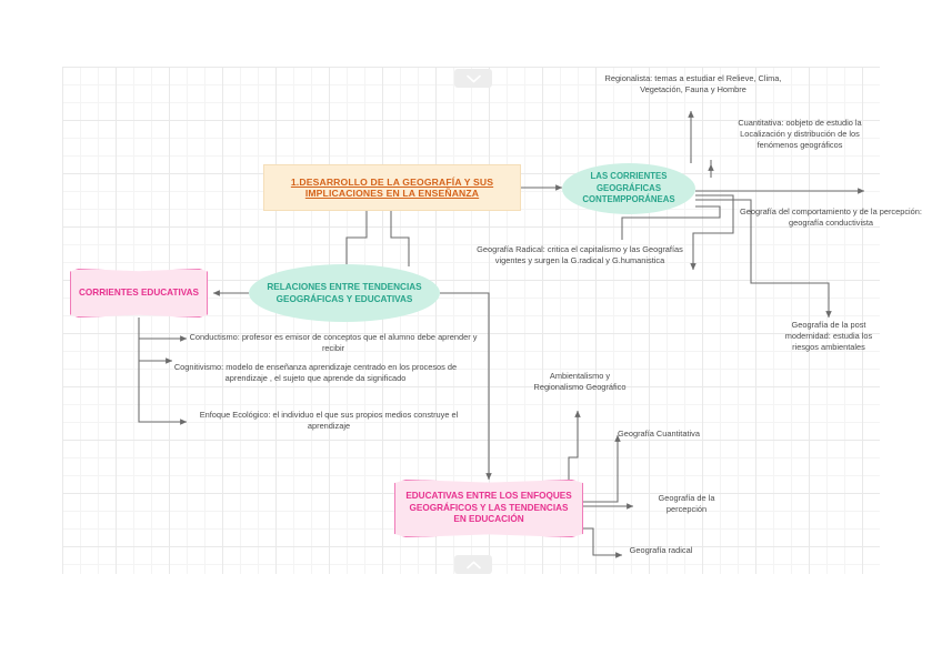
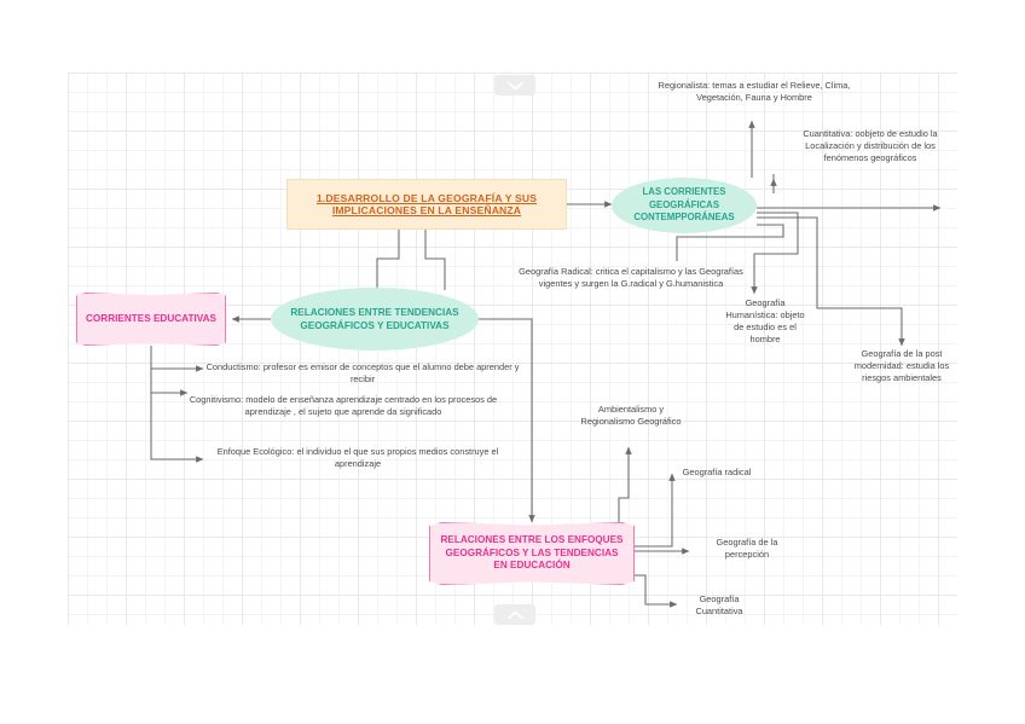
  1.DESARROLLO DE LA GEOGRAFÍA Y SUS IMPLICACIONES EN LA ENSEÑANZA
  LAS CORRIENTES GEOGRÁFICAS CONTEMPPORÁNEAS
- RELACIONES ENTRE TENDENCIAS GEOGRÁFICAS Y EDUCATIVAS
+ RELACIONES ENTRE TENDENCIAS GEOGRÁFICOS Y EDUCATIVAS
  CORRIENTES EDUCATIVAS
- EDUCATIVAS ENTRE LOS ENFOQUES GEOGRÁFICOS Y LAS TENDENCIAS EN EDUCACIÓN
+ RELACIONES ENTRE LOS ENFOQUES GEOGRÁFICOS Y LAS TENDENCIAS EN EDUCACIÓN
  Regionalista: temas a estudiar el Relieve, Clima, Vegetación, Fauna y Hombre
  Cuantitativa: oobjeto de estudio la Localización y distribución de los fenómenos geográficos
- Geografía del comportamiento y de la percepción: geografía conductivista
  Geografía Radical: critica el capitalismo y las Geografías vigentes y surgen la G.radical y G.humanistica
+ Geografía Humanística: objeto de estudio es el hombre
  Geografía de la post modernidad: estudia los riesgos ambientales
  Conductismo: profesor es emisor de conceptos que el alumno debe aprender y recibir
  Cognitivismo: modelo de enseñanza aprendizaje centrado en los procesos de aprendizaje , el sujeto que aprende da significado
  Enfoque Ecológico: el individuo el que sus propios medios construye el aprendizaje
  Ambientalismo y Regionalismo Geográfico
- Geografía Cuantitativa
+ Geografía radical
  Geografía de la percepción
- Geografía radical
+ Geografía Cuantitativa
